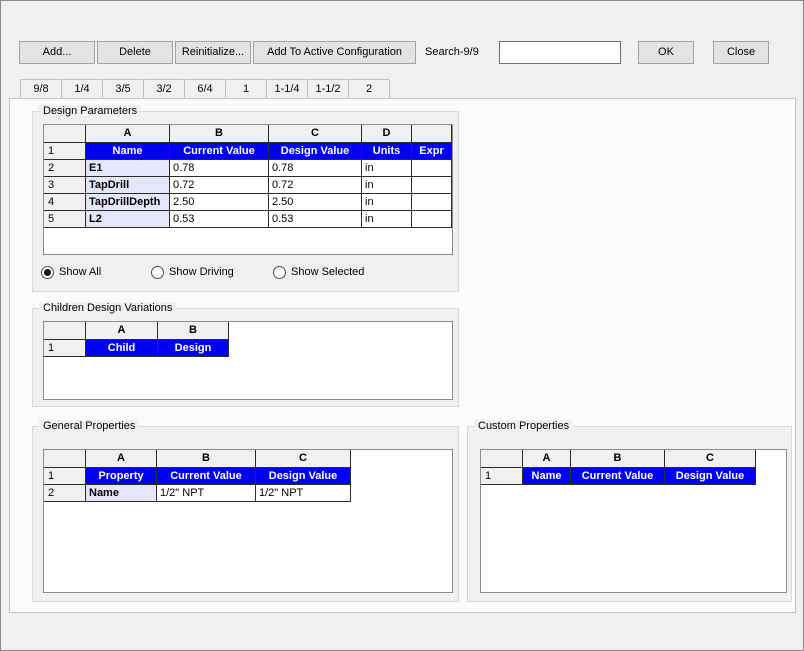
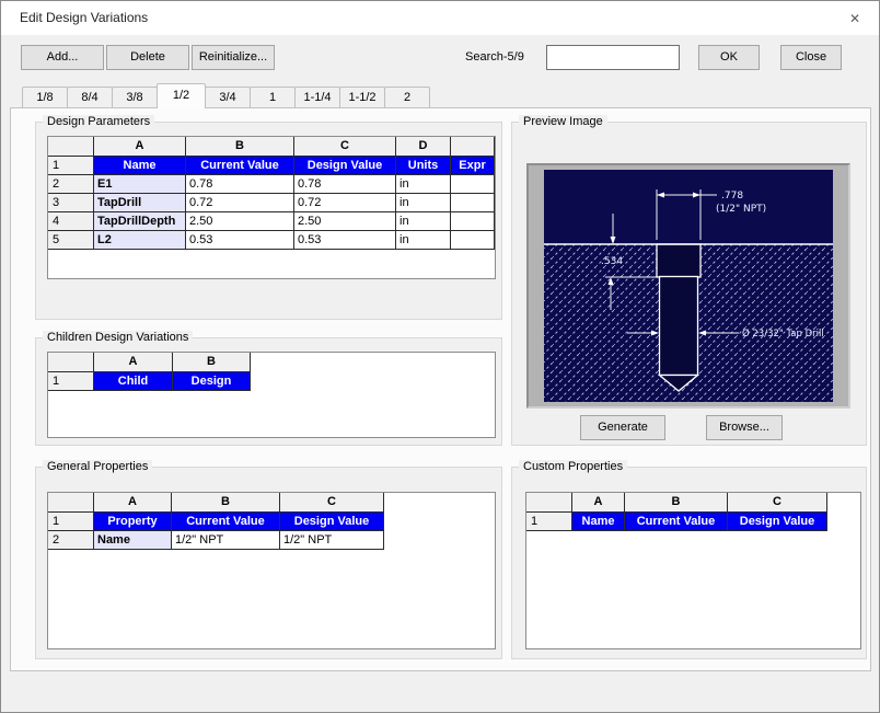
+ Edit Design Variations
+ ✕
  Add...
  Delete
  Reinitialize...
- Add To Active Configuration
- Search-9/9
+ Search-5/9
  OK
  Close
- 9/8
+ 1/8
- 1/4
+ 8/4
- 3/5
+ 3/8
- 3/2
+ 1/2
- 6/4
+ 3/4
  1
  1-1/4
  1-1/2
  2
  Design Parameters
  A
  B
  C
  D
  1
  Name
  Current Value
  Design Value
  Units
  Expr
  2
  E1
  0.78
  0.78
  in
  3
  TapDrill
  0.72
  0.72
  in
  4
  TapDrillDepth
  2.50
  2.50
  in
  5
  L2
  0.53
  0.53
  in
- Show All
- Show Driving
- Show Selected
  Children Design Variations
  A
  B
  1
  Child
  Design
  General Properties
  A
  B
  C
  1
  Property
  Current Value
  Design Value
  2
  Name
  1/2" NPT
  1/2" NPT
+ Preview Image
+ .778
+ (1/2" NPT)
+ .534
+ Ø 23/32" Tap Drill
+ Generate
+ Browse...
  Custom Properties
  A
  B
  C
  1
  Name
  Current Value
  Design Value
